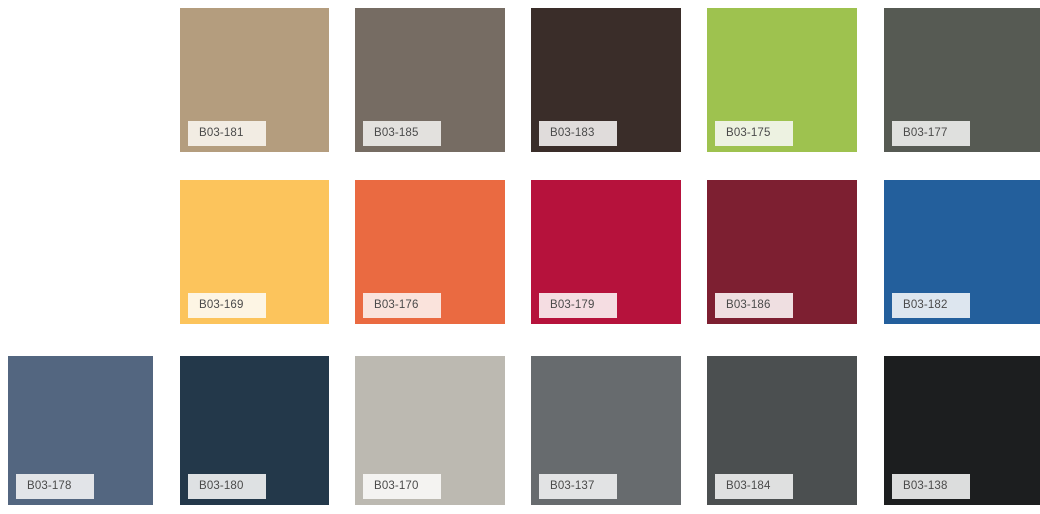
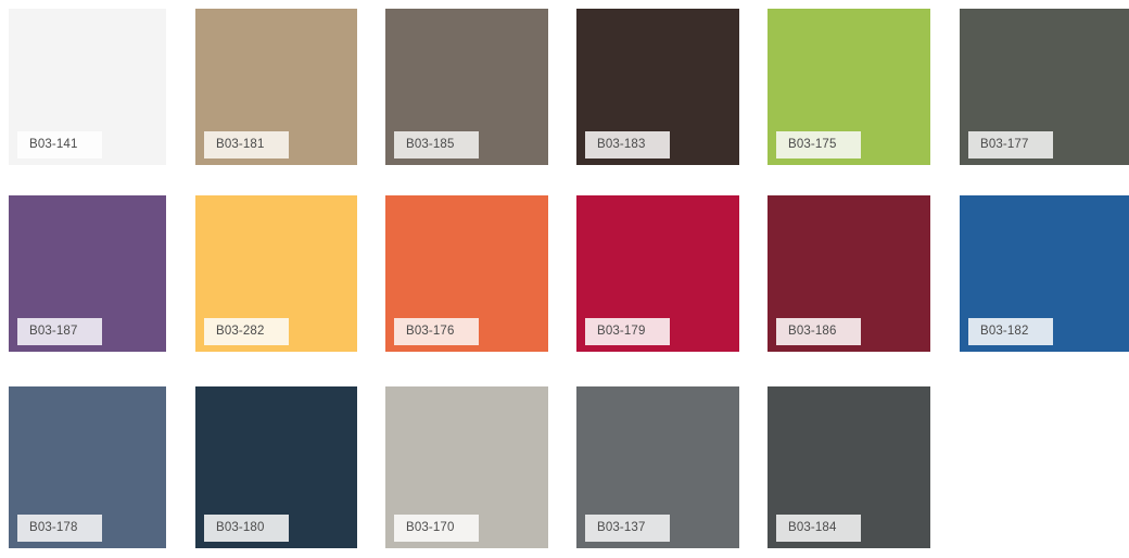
+ B03-141
  B03-181
  B03-185
  B03-183
  B03-175
  B03-177
+ B03-187
- B03-169
+ B03-282
  B03-176
  B03-179
  B03-186
  B03-182
  B03-178
  B03-180
  B03-170
  B03-137
  B03-184
- B03-138
